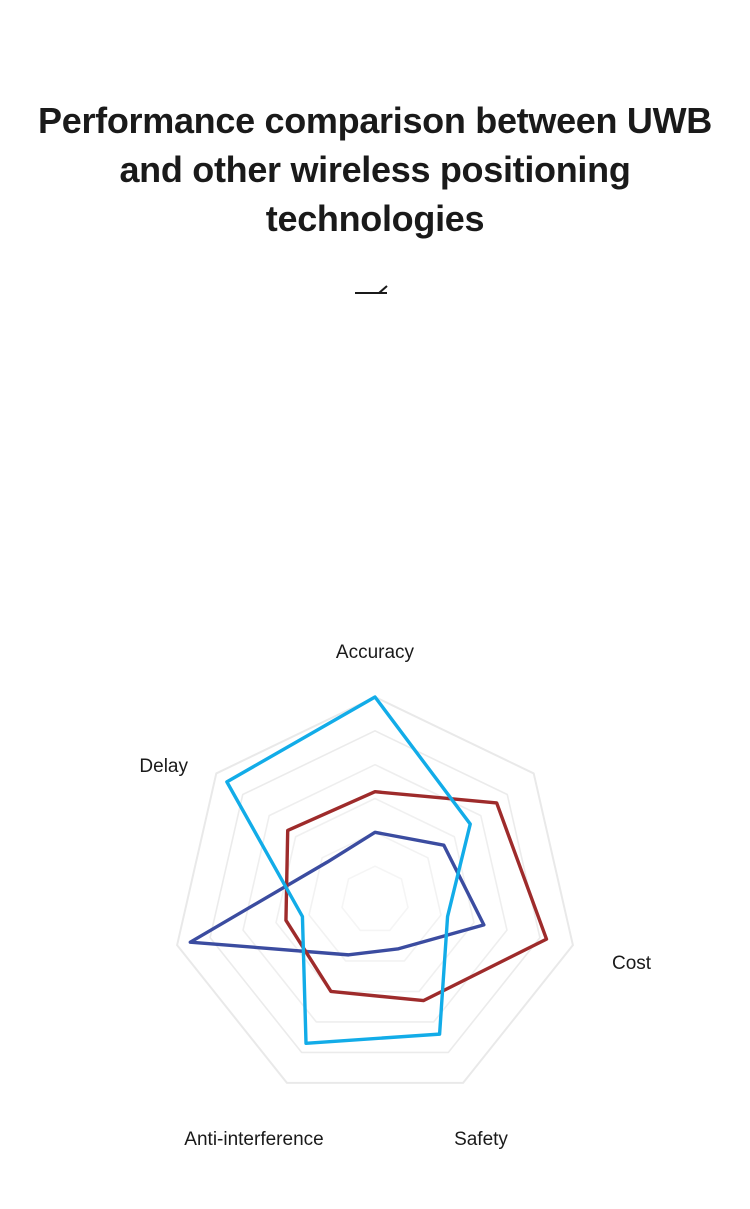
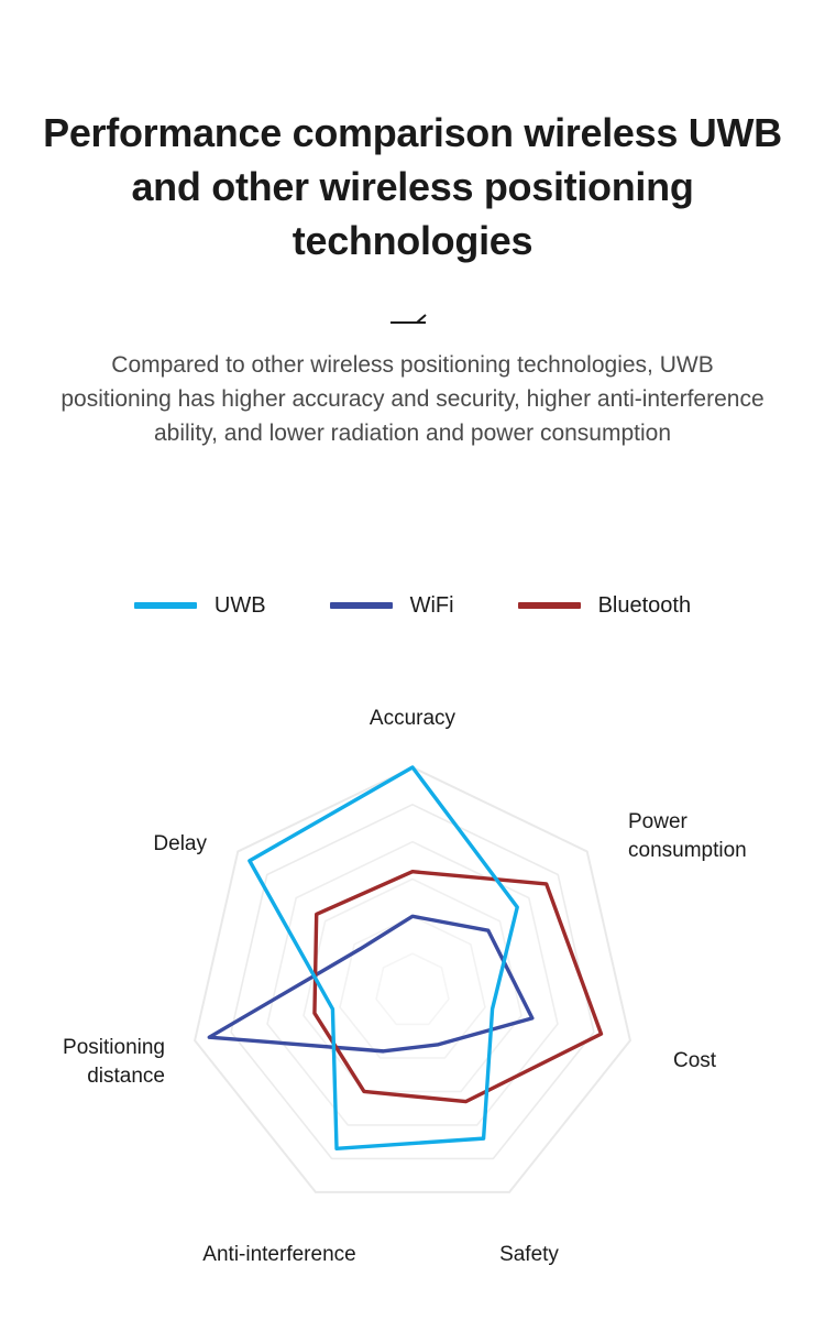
- Performance comparison between UWB and other wireless positioning technologies
+ Performance comparison wireless UWB and other wireless positioning technologies
+ Compared to other wireless positioning technologies, UWB positioning has higher accuracy and security, higher anti-interference ability, and lower radiation and power consumption
+ UWB
+ WiFi
+ Bluetooth
  Accuracy
+ Power consumption
  Cost
  Safety
  Anti-interference
+ Positioning distance
  Delay
